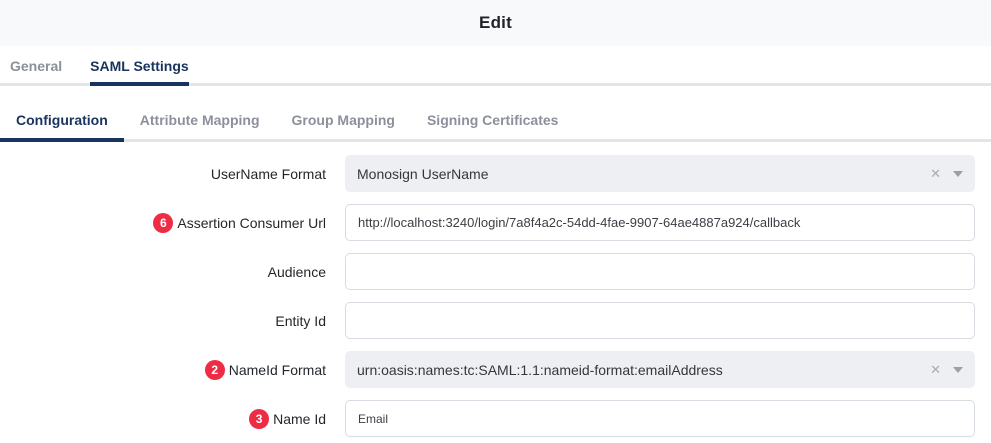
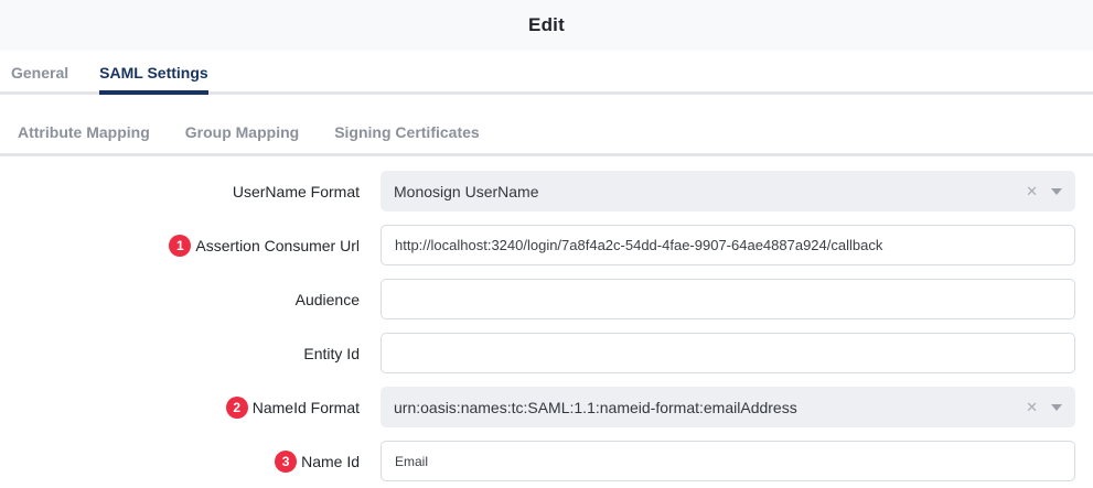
  Edit
  General
  SAML Settings
- Configuration
  Attribute Mapping
  Group Mapping
  Signing Certificates
  UserName Format
  Monosign UserName
  ✕
- 6
+ 1
  Assertion Consumer Url
  http://localhost:3240/login/7a8f4a2c-54dd-4fae-9907-64ae4887a924/callback
  Audience
  Entity Id
  2
  NameId Format
  urn:oasis:names:tc:SAML:1.1:nameid-format:emailAddress
  ✕
  3
  Name Id
  Email
